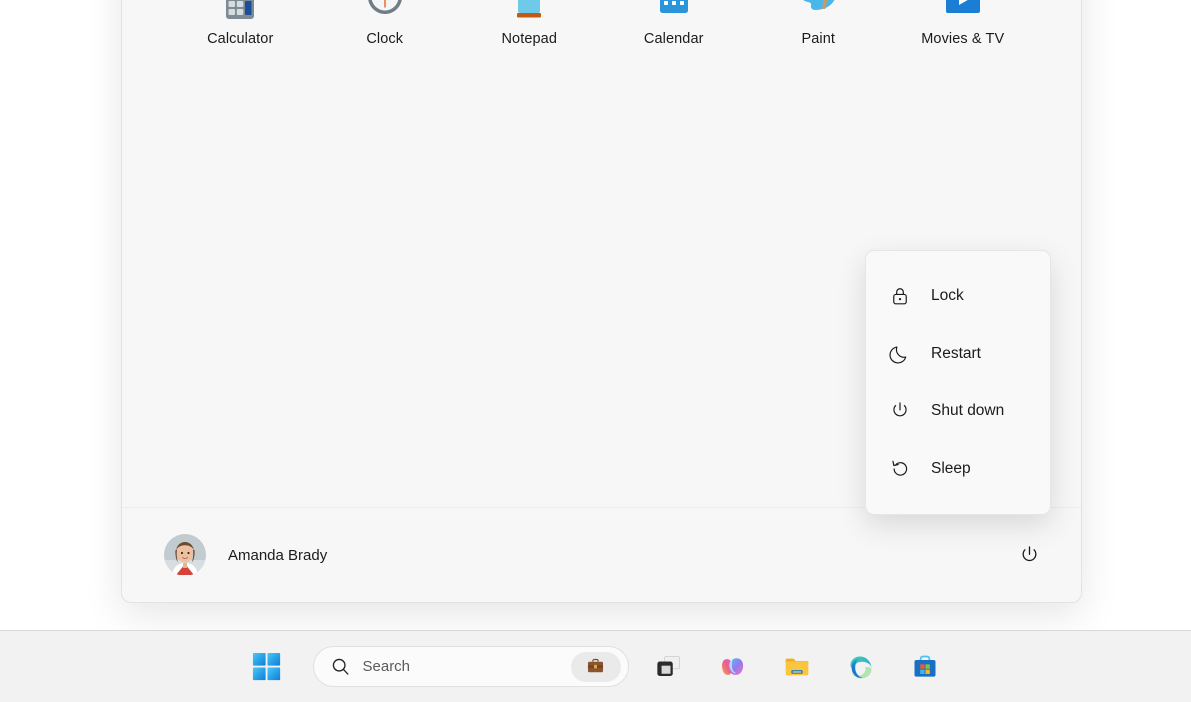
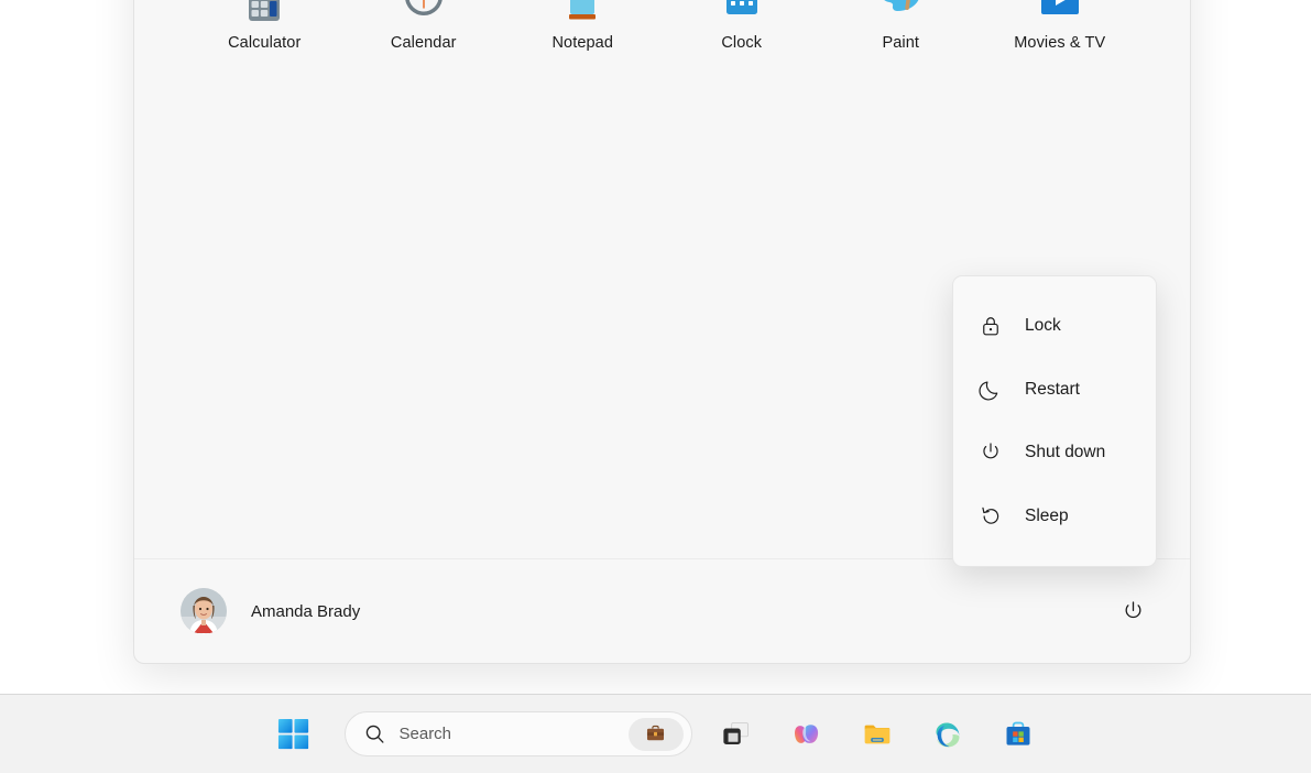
  Calculator
- Clock
+ Calendar
  Notepad
- Calendar
+ Clock
  Paint
  Movies & TV
  Amanda Brady
  Lock
  Restart
  Shut down
  Sleep
  Search
